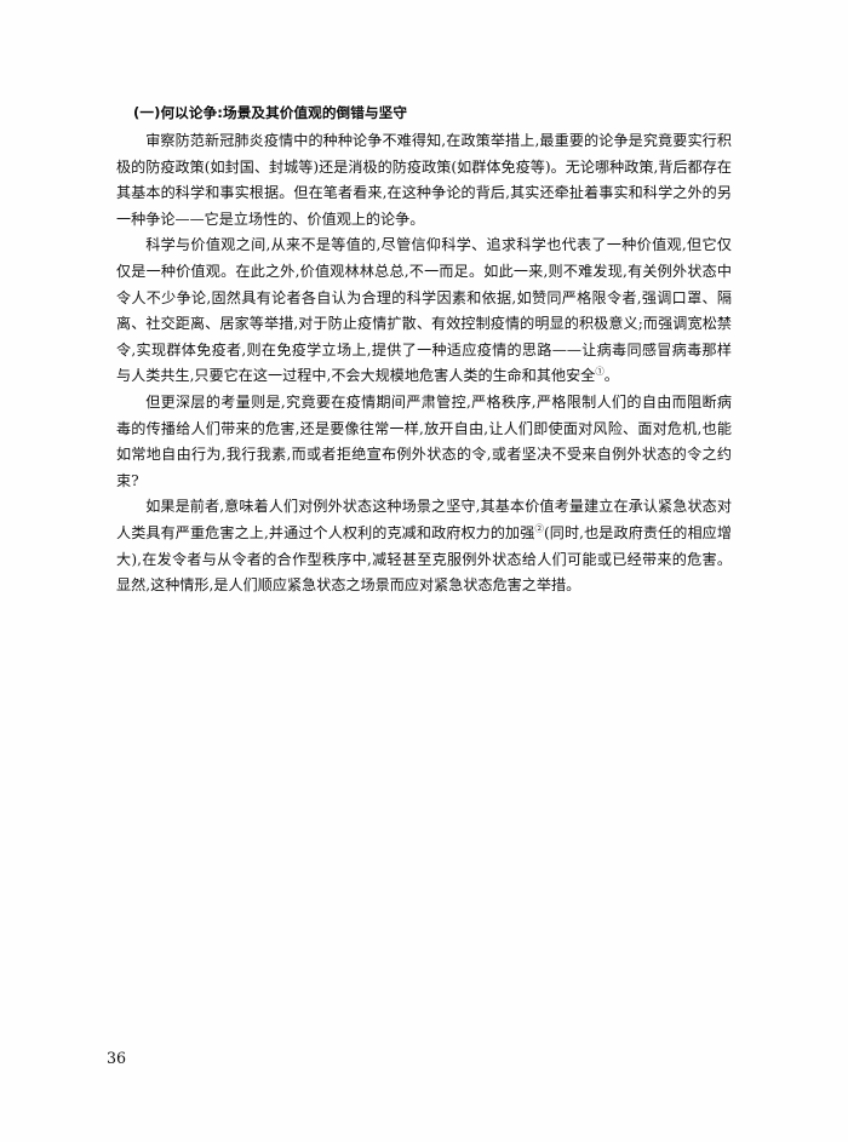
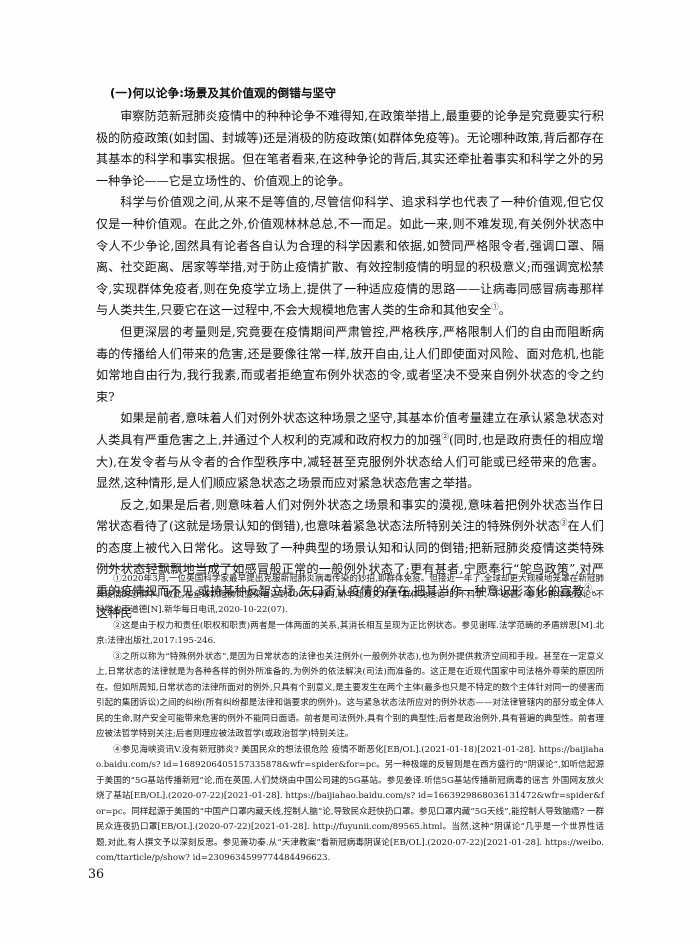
  (一)何以论争:场景及其价值观的倒错与坚守
  审察防范新冠肺炎疫情中的种种论争不难得知,在政策举措上,最重要的论争是究竟要实行积极的防疫政策(如封国、封城等)还是消极的防疫政策(如群体免疫等)。无论哪种政策,背后都存在其基本的科学和事实根据。但在笔者看来,在这种争论的背后,其实还牵扯着事实和科学之外的另一种争论——它是立场性的、价值观上的论争。
  科学与价值观之间,从来不是等值的,尽管信仰科学、追求科学也代表了一种价值观,但它仅仅是一种价值观。在此之外,价值观林林总总,不一而足。如此一来,则不难发现,有关例外状态中令人不少争论,固然具有论者各自认为合理的科学因素和依据,如赞同严格限令者,强调口罩、隔离、社交距离、居家等举措,对于防止疫情扩散、有效控制疫情的明显的积极意义;而强调宽松禁令,实现群体免疫者,则在免疫学立场上,提供了一种适应疫情的思路——让病毒同感冒病毒那样与人类共生,只要它在这一过程中,不会大规模地危害人类的生命和其他安全①。
  但更深层的考量则是,究竟要在疫情期间严肃管控,严格秩序,严格限制人们的自由而阻断病毒的传播给人们带来的危害,还是要像往常一样,放开自由,让人们即使面对风险、面对危机,也能如常地自由行为,我行我素,而或者拒绝宣布例外状态的令,或者坚决不受来自例外状态的令之约束?
  如果是前者,意味着人们对例外状态这种场景之坚守,其基本价值考量建立在承认紧急状态对人类具有严重危害之上,并通过个人权利的克减和政府权力的加强②(同时,也是政府责任的相应增大),在发令者与从令者的合作型秩序中,减轻甚至克服例外状态给人们可能或已经带来的危害。显然,这种情形,是人们顺应紧急状态之场景而应对紧急状态危害之举措。
+ 反之,如果是后者,则意味着人们对例外状态之场景和事实的漠视,意味着把例外状态当作日常状态看待了(这就是场景认知的倒错),也意味着紧急状态法所特别关注的特殊例外状态③在人们的态度上被代入日常化。这导致了一种典型的场景认知和认同的倒错;把新冠肺炎疫情这类特殊例外状态轻飘飘地当成了如感冒般正常的一般例外状态了;更有甚者,宁愿奉行“鸵鸟政策”,对严重的疫情视而不见,或持某种反智立场,矢口否认疫情的存在,把其当作一种意识形态化的宣教④。这种民
+ ①2020年3月,一位英国科学家最早提出克服新冠肺炎病毒传染的妙招,即群体免疫。但接近一年了,全球却更大规模地笼罩在新冠肺炎疫情的恐惧中。故此,在全球新冠肺炎感染者达到4000万例时,新华社发文斥责“群体免疫论”的不科学、不道德。参见“群体免疫论”不科学也不道德[N].新华每日电讯,2020-10-22(07).
+ ②这是由于权力和责任(职权和职责)两者是一体两面的关系,其消长相互呈现为正比例状态。参见谢晖.法学范畴的矛盾辨思[M].北京:法律出版社,2017:195-246.
+ ③之所以称为“特殊例外状态”,是因为日常状态的法律也关注例外(一般例外状态),也为例外提供救济空间和手段。甚至在一定意义上,日常状态的法律就是为各种各样的例外所准备的,为例外的依法解决(司法)而准备的。这正是在近现代国家中司法格外尊荣的原因所在。但如所周知,日常状态的法律所面对的例外,只具有个别意义,是主要发生在两个主体(最多也只是不特定的数个主体针对同一的侵害而引起的集团诉讼)之间的纠纷(所有纠纷都是法律和谐要求的例外)。这与紧急状态法所应对的例外状态——对法律管辖内的部分或全体人民的生命,财产安全可能带来危害的例外不能同日面语。前者是司法例外,具有个别的典型性;后者是政治例外,具有普遍的典型性。前者理应被法哲学特别关注;后者则理应被法政哲学(或政治哲学)特别关注。
+ ④参见海峡资讯V.没有新冠肺炎? 美国民众的想法很危险 疫情不断恶化[EB/OL].(2021-01-18)[2021-01-28]. https://baijiahao.baidu.com/s? id=1689206405157335878&wfr=spider&for=pc。另一种极端的反智则是在西方盛行的“阴谋论”,如听信起源于美国的“5G基站传播新冠”论,而在英国,人们焚烧由中国公司建的5G基站。参见姜译.听信5G基站传播新冠病毒的谣言 外国网友放火烧了基站[EB/OL].(2020-07-22)[2021-01-28]. https://baijiahao.baidu.com/s? id=1663929868036131472&wfr=spider&for=pc。同样起源于美国的“中国产口罩内藏天线,控制人脑”论,导致民众赶快扔口罩。参见口罩内藏“5G天线”,能控制人导致脑癌? 一群民众连夜扔口罩[EB/OL].(2020-07-22)[2021-01-28]. http://fuyunii.com/89565.html。当然,这种“阴谋论”几乎是一个世界性话题,对此,有人撰文予以深刻反思。参见萧功秦.从“天津教案”看新冠病毒阴谋论[EB/OL].(2020-07-22)[2021-01-28]. https://weibo.com/ttarticle/p/show? id=2309634599774484496623.
  36
